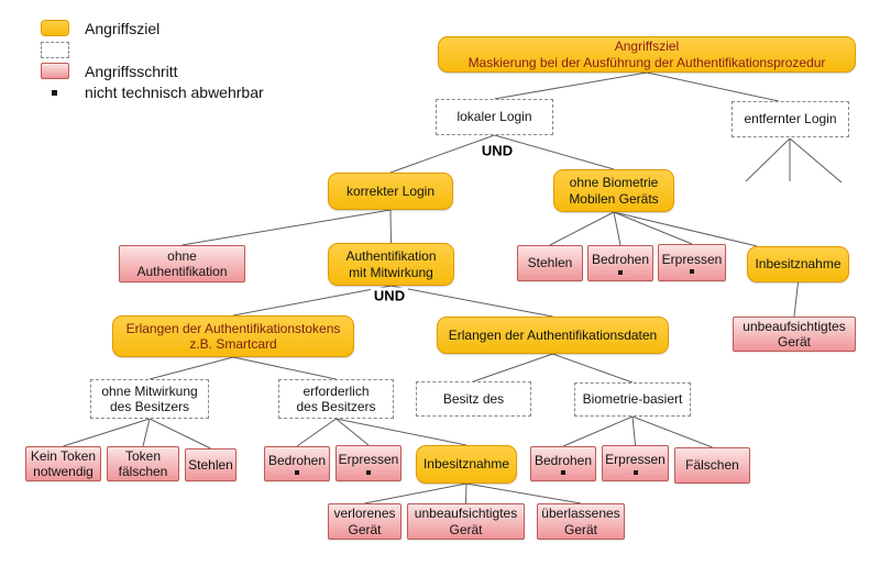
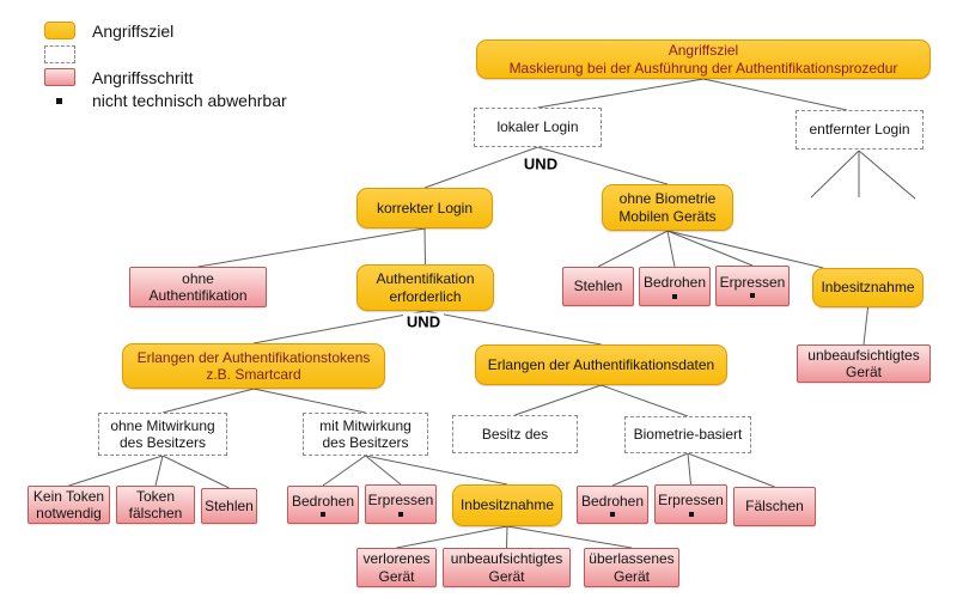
  Angriffsziel
  Angriffsschritt
  nicht technisch abwehrbar
  Angriffsziel
  Maskierung bei der Ausführung der Authentifikationsprozedur
  lokaler Login
  entfernter Login
  korrekter Login
  ohne Biometrie
  Mobilen Geräts
  ohne
  Authentifikation
  Authentifikation
- mit Mitwirkung
+ erforderlich
  Stehlen
  Bedrohen
  Erpressen
  Inbesitznahme
  Erlangen der Authentifikationstokens
  z.B. Smartcard
  Erlangen der Authentifikationsdaten
  unbeaufsichtigtes
  Gerät
  ohne Mitwirkung
  des Besitzers
- erforderlich
+ mit Mitwirkung
  des Besitzers
  Besitz des
  Biometrie-basiert
  Kein Token
  notwendig
  Token
  fälschen
  Stehlen
  Bedrohen
  Erpressen
  Inbesitznahme
  Bedrohen
  Erpressen
  Fälschen
  verlorenes
  Gerät
  unbeaufsichtigtes
  Gerät
  überlassenes
  Gerät
  UND
  UND
